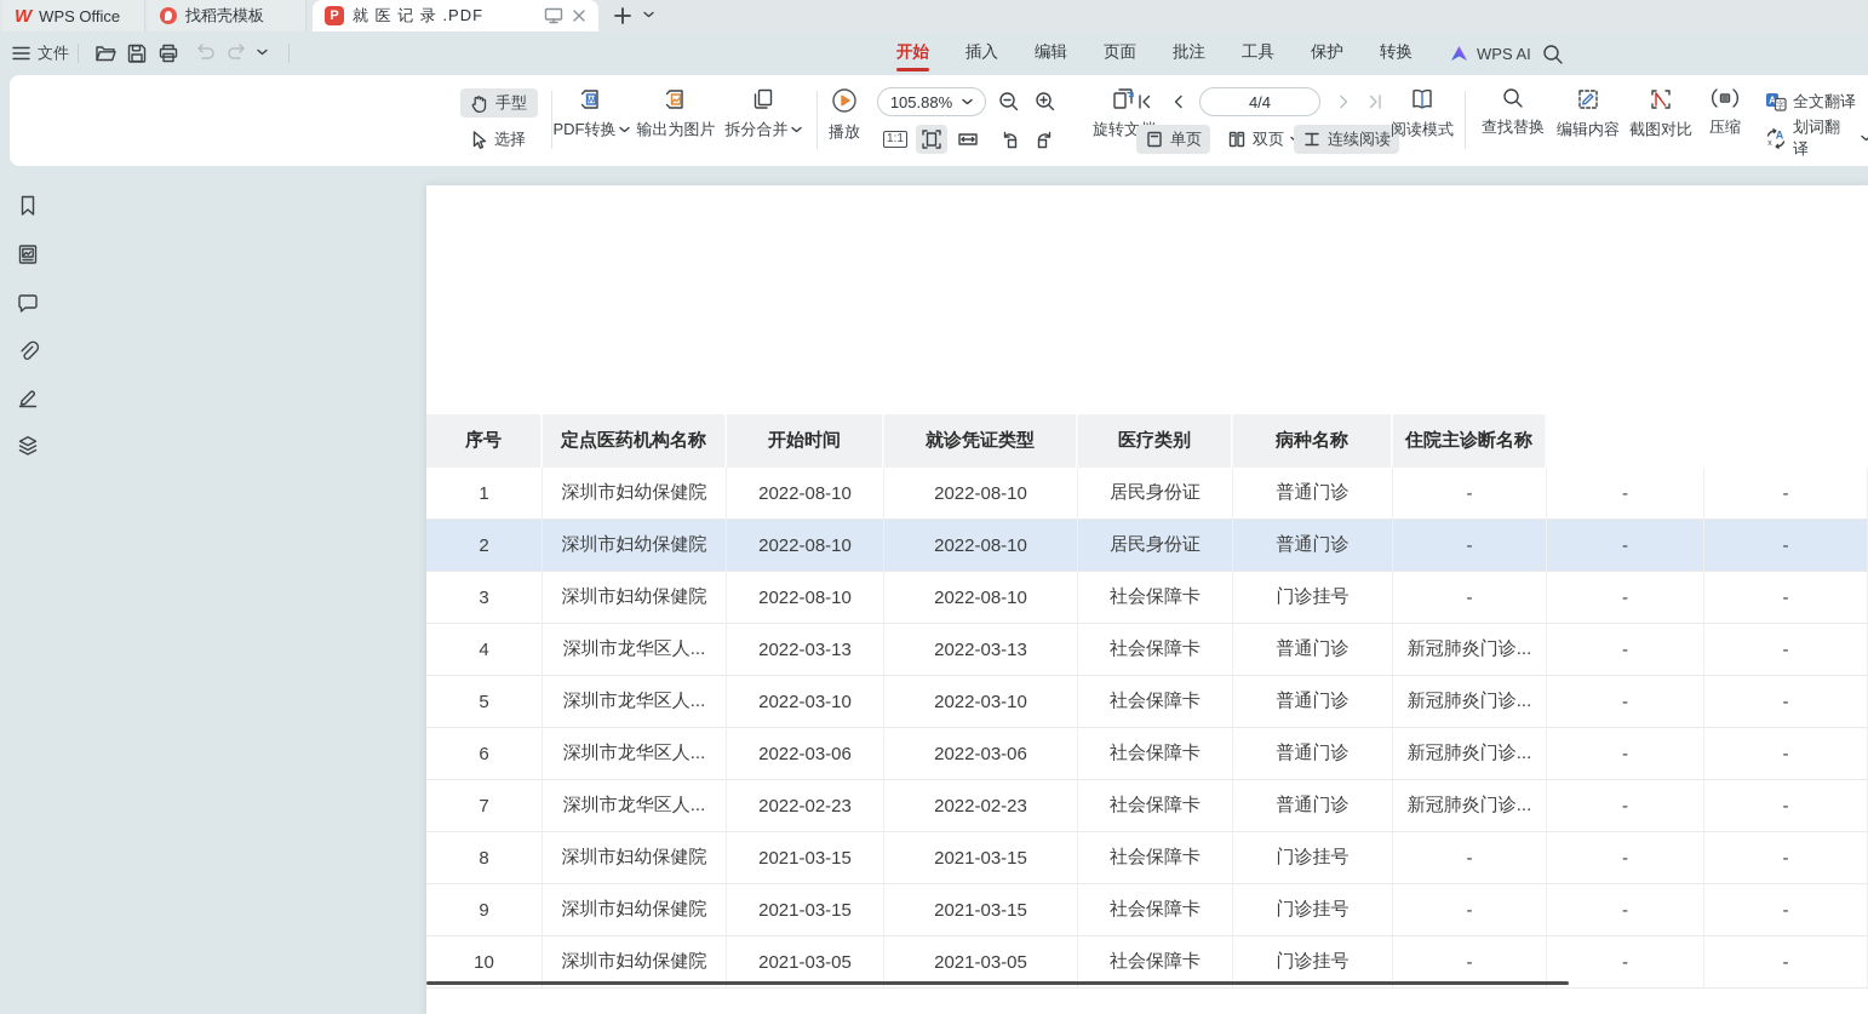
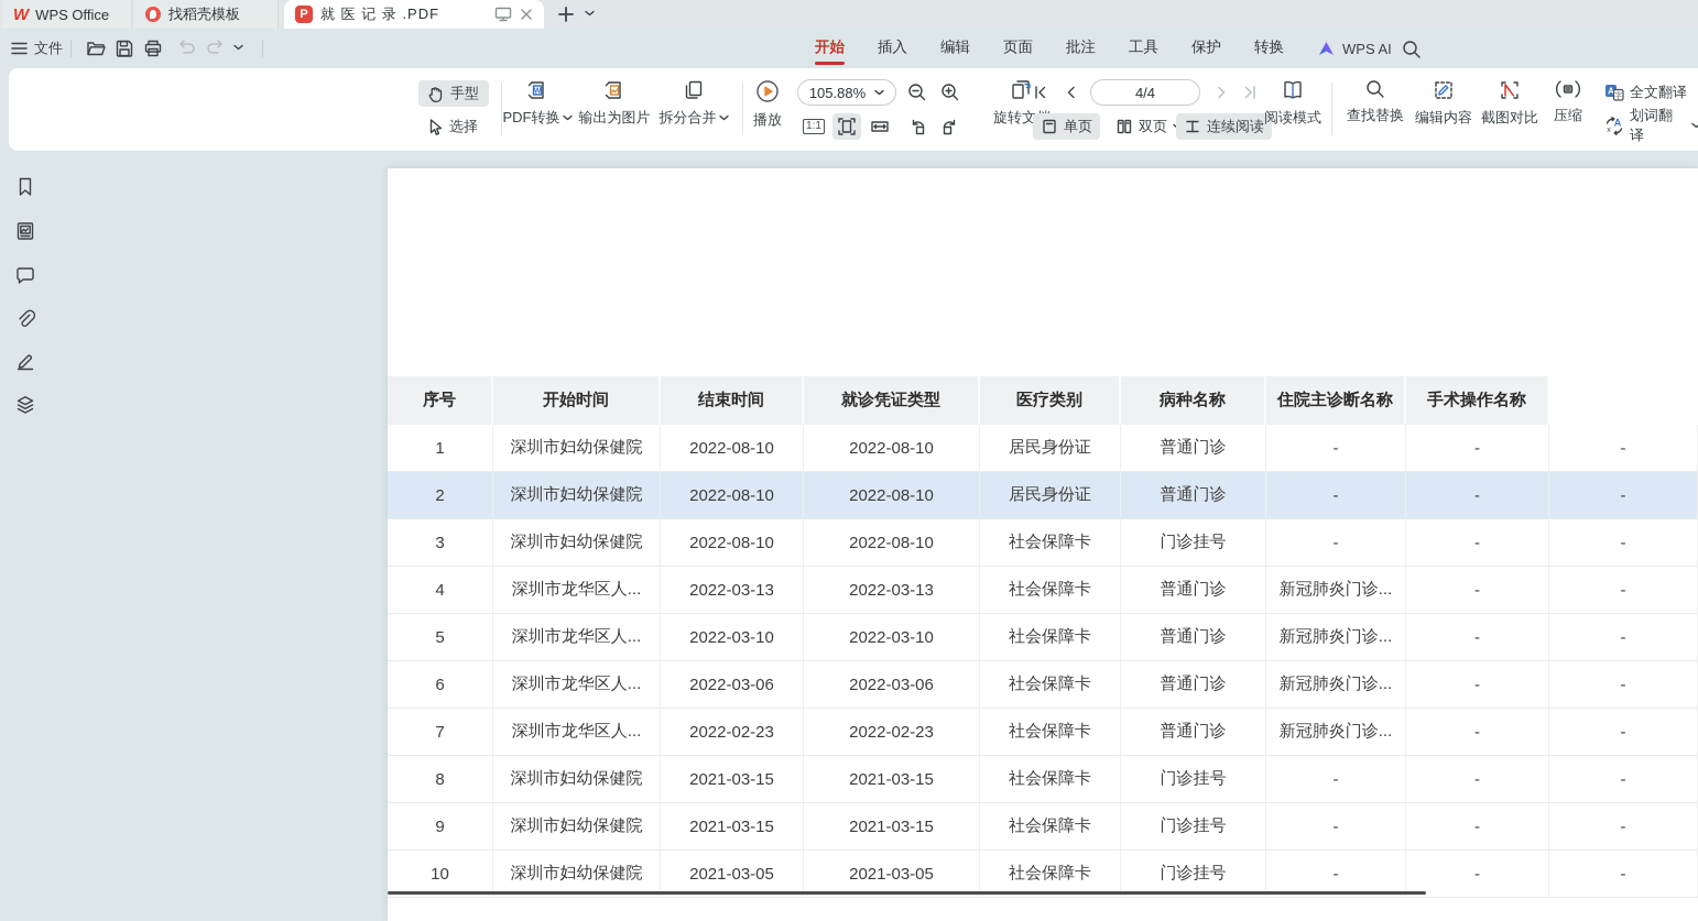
  W
  WPS Office
  找稻壳模板
  P
  就 医 记 录 .PDF
  文件
  开始
  插入
  编辑
  页面
  批注
  工具
  保护
  转换
  WPS AI
  手型
  选择
  PDF转换
  输出为图片
  拆分合并
  播放
  105.88%
  1:1
  旋转文
  4/4
  单页
  双页
  连续阅读
  阅读模式
  查找替换
  编辑内容
  截图对比
  压缩
  A
  全文翻译
  A
  划词翻译
  序号
- 定点医药机构名称
  开始时间
+ 结束时间
  就诊凭证类型
  医疗类别
  病种名称
  住院主诊断名称
+ 手术操作名称
  1
  深圳市妇幼保健院
  2022-08-10
  2022-08-10
  居民身份证
  普通门诊
  -
  -
  -
  2
  深圳市妇幼保健院
  2022-08-10
  2022-08-10
  居民身份证
  普通门诊
  -
  -
  -
  3
  深圳市妇幼保健院
  2022-08-10
  2022-08-10
  社会保障卡
  门诊挂号
  -
  -
  -
  4
  深圳市龙华区人...
  2022-03-13
  2022-03-13
  社会保障卡
  普通门诊
  新冠肺炎门诊...
  -
  -
  5
  深圳市龙华区人...
  2022-03-10
  2022-03-10
  社会保障卡
  普通门诊
  新冠肺炎门诊...
  -
  -
  6
  深圳市龙华区人...
  2022-03-06
  2022-03-06
  社会保障卡
  普通门诊
  新冠肺炎门诊...
  -
  -
  7
  深圳市龙华区人...
  2022-02-23
  2022-02-23
  社会保障卡
  普通门诊
  新冠肺炎门诊...
  -
  -
  8
  深圳市妇幼保健院
  2021-03-15
  2021-03-15
  社会保障卡
  门诊挂号
  -
  -
  -
  9
  深圳市妇幼保健院
  2021-03-15
  2021-03-15
  社会保障卡
  门诊挂号
  -
  -
  -
  10
  深圳市妇幼保健院
  2021-03-05
  2021-03-05
  社会保障卡
  门诊挂号
  -
  -
  -
